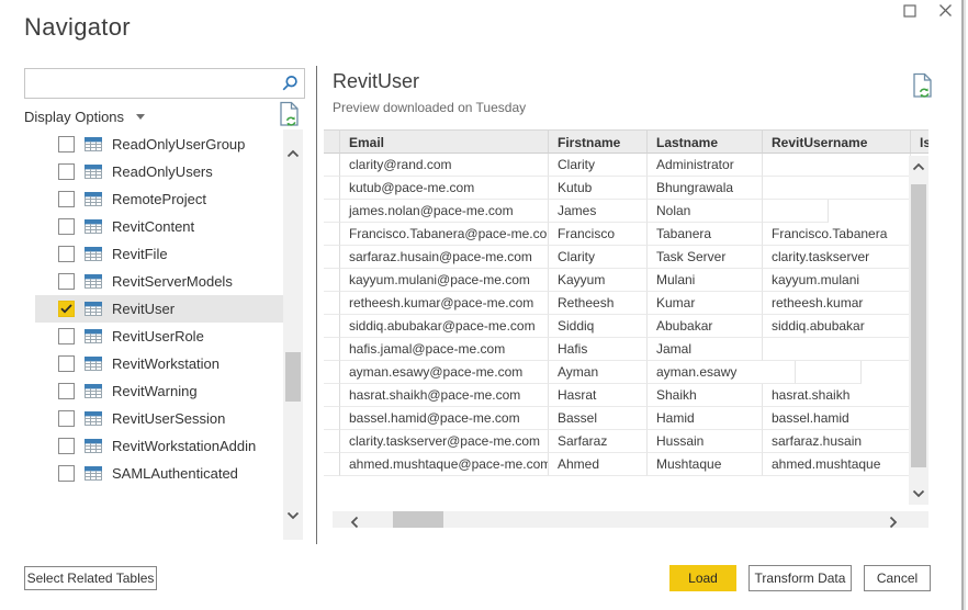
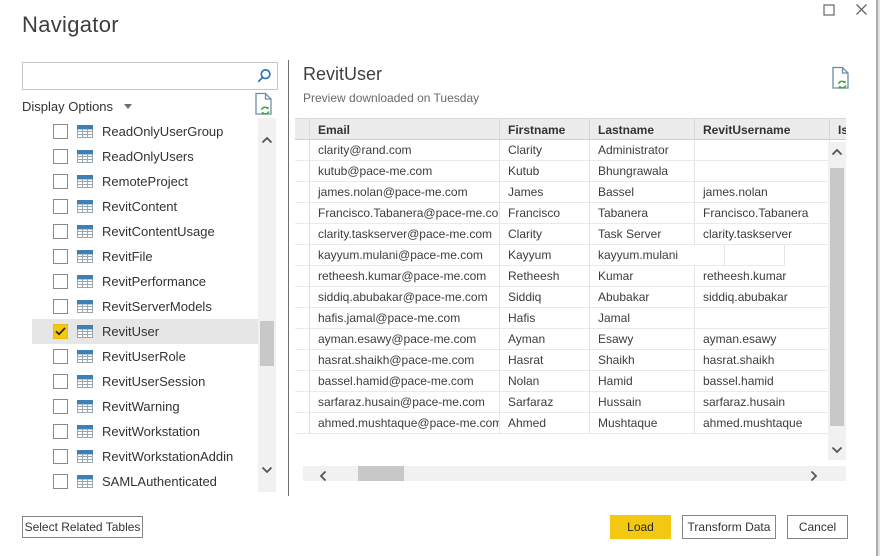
  Navigator
  Display Options
  ReadOnlyUserGroup
  ReadOnlyUsers
  RemoteProject
  RevitContent
+ RevitContentUsage
  RevitFile
+ RevitPerformance
  RevitServerModels
  RevitUser
  RevitUserRole
- RevitWorkstation
+ RevitUserSession
  RevitWarning
- RevitUserSession
+ RevitWorkstation
  RevitWorkstationAddin
  SAMLAuthenticated
  RevitUser
  Preview downloaded on Tuesday
  Email
  Firstname
  Lastname
  RevitUsername
  clarity@rand.com
  Clarity
  Administrator
  kutub@pace-me.com
  Kutub
  Bhungrawala
  james.nolan@pace-me.com
  James
- Nolan
+ Bassel
+ james.nolan
  Francisco.Tabanera@pace-me.co
  Francisco
  Tabanera
  Francisco.Tabanera
- sarfaraz.husain@pace-me.com
+ clarity.taskserver@pace-me.com
  Clarity
  Task Server
  clarity.taskserver
  kayyum.mulani@pace-me.com
  Kayyum
- Mulani
  kayyum.mulani
  retheesh.kumar@pace-me.com
  Retheesh
  Kumar
  retheesh.kumar
  siddiq.abubakar@pace-me.com
  Siddiq
  Abubakar
  siddiq.abubakar
  hafis.jamal@pace-me.com
  Hafis
  Jamal
  ayman.esawy@pace-me.com
  Ayman
+ Esawy
  ayman.esawy
  hasrat.shaikh@pace-me.com
  Hasrat
  Shaikh
  hasrat.shaikh
  bassel.hamid@pace-me.com
- Bassel
+ Nolan
  Hamid
  bassel.hamid
- clarity.taskserver@pace-me.com
+ sarfaraz.husain@pace-me.com
  Sarfaraz
  Hussain
  sarfaraz.husain
  ahmed.mushtaque@pace-me.com
  Ahmed
  Mushtaque
  ahmed.mushtaque
  Select Related Tables
  Load
  Transform Data
  Cancel
